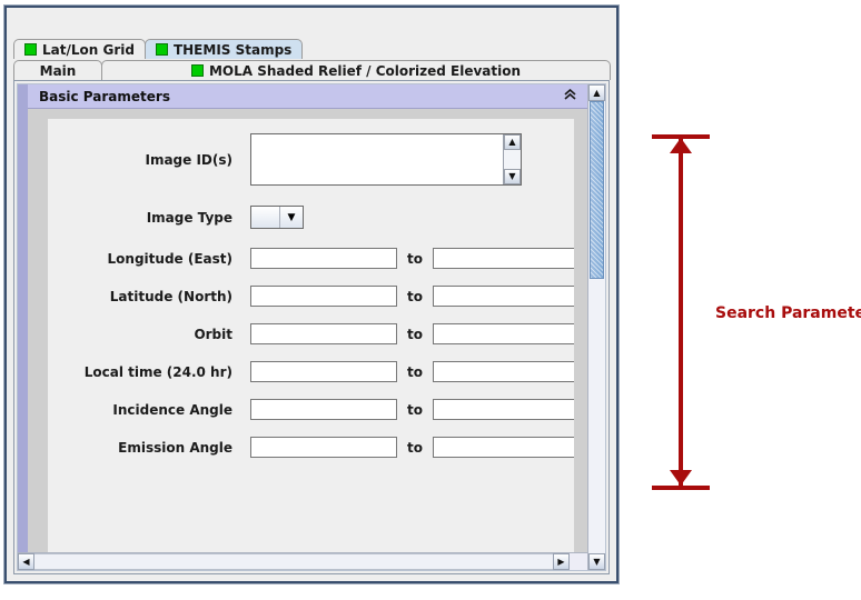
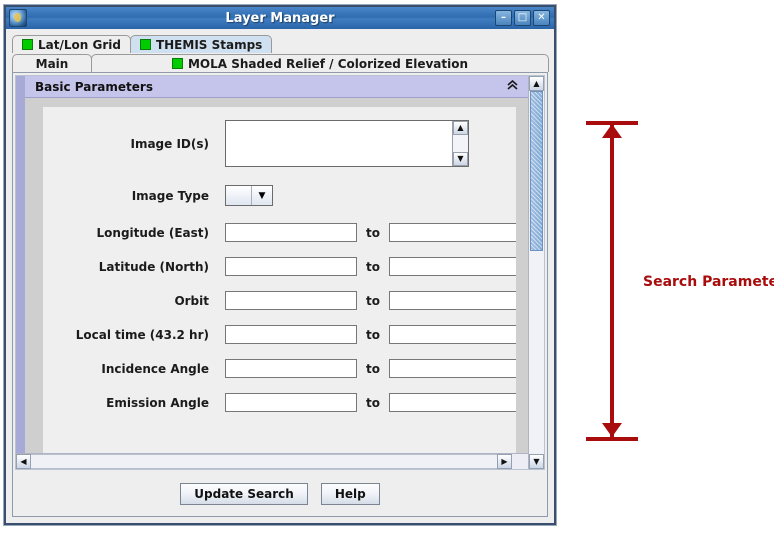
+ Layer Manager
+ –
+ □
+ ✕
  Lat/Lon Grid
  THEMIS Stamps
  Main
  MOLA Shaded Relief / Colorized Elevation
  Basic Parameters
  Image ID(s)
  ▲
  ▼
  Image Type
  ▼
  Longitude (East)
  to
  Latitude (North)
  to
  Orbit
  to
- Local time (24.0 hr)
+ Local time (43.2 hr)
  to
  Incidence Angle
  to
  Emission Angle
  to
  ◀
  ▶
  ▲
  ▼
+ Update Search
+ Help
  Search Paramete
